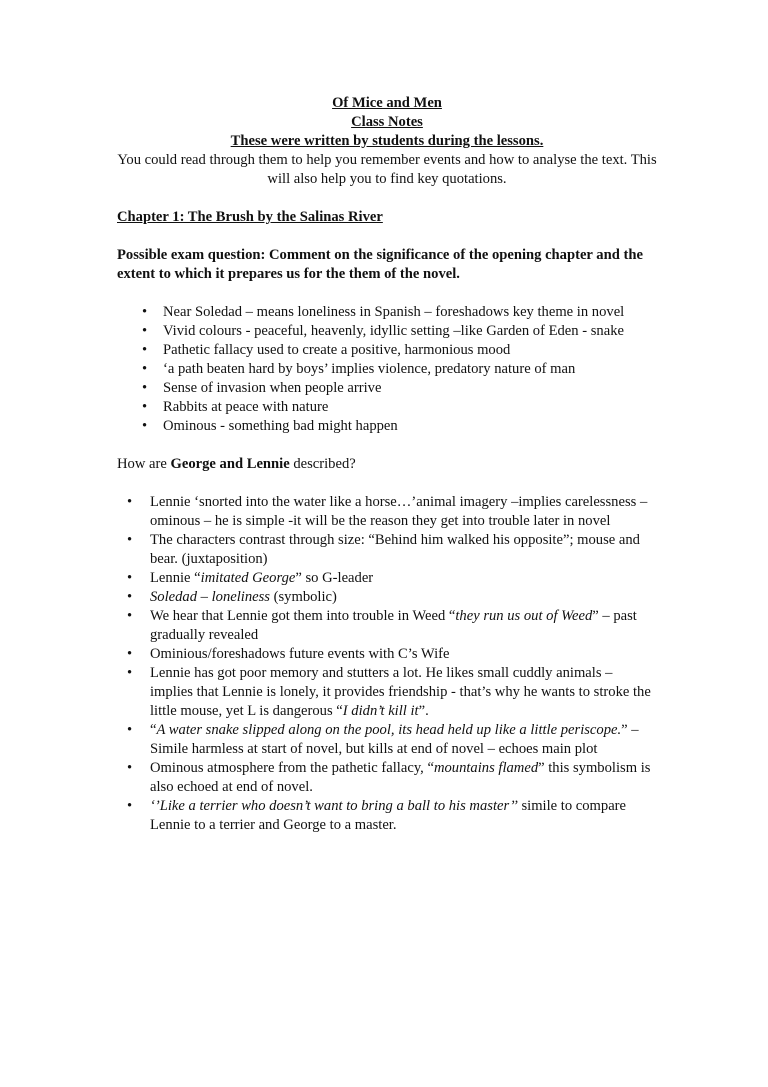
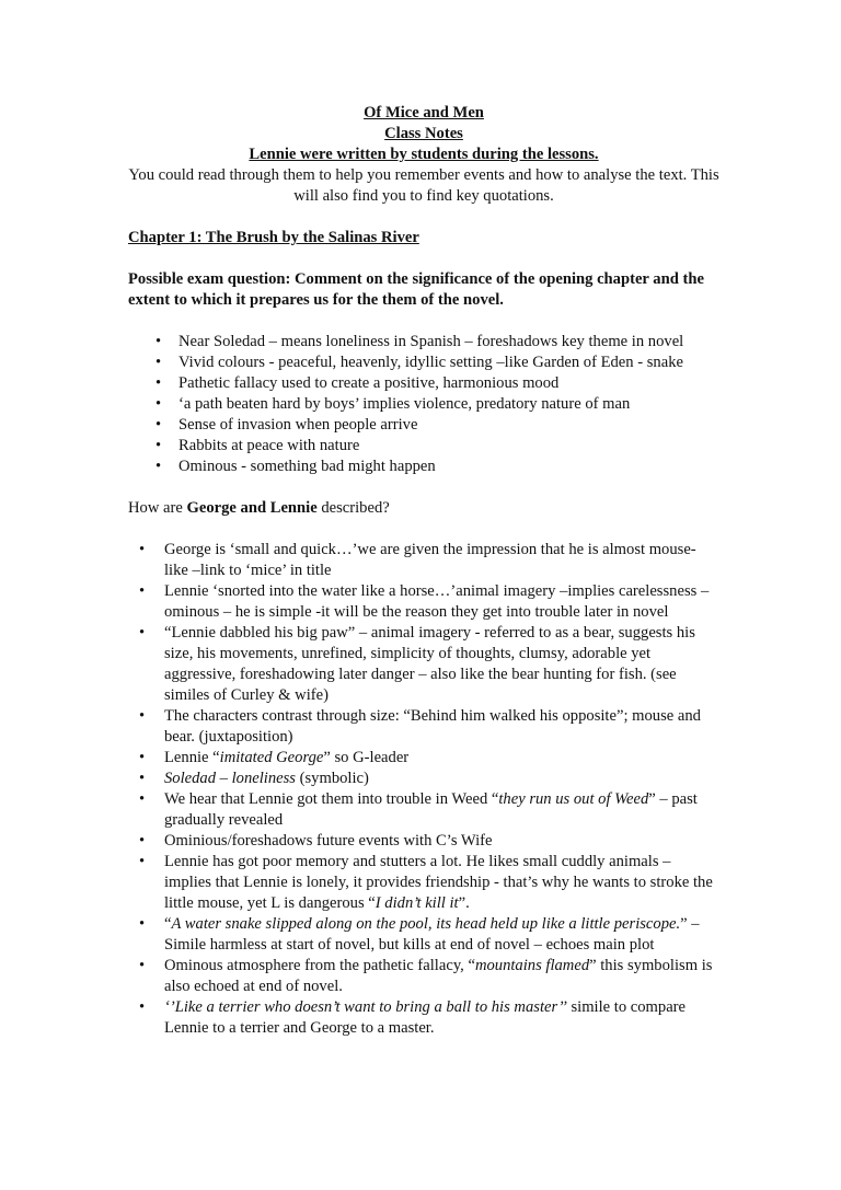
  Of Mice and Men
  Class Notes
- These were written by students during the lessons.
+ Lennie were written by students during the lessons.
- You could read through them to help you remember events and how to analyse the text. This will also help you to find key quotations.
+ You could read through them to help you remember events and how to analyse the text. This will also find you to find key quotations.
  Chapter 1: The Brush by the Salinas River
  Possible exam question: Comment on the significance of the opening chapter and the extent to which it prepares us for the them of the novel.
  Near Soledad – means loneliness in Spanish – foreshadows key theme in novel
  Vivid colours - peaceful, heavenly, idyllic setting –like Garden of Eden - snake
  Pathetic fallacy used to create a positive, harmonious mood
  ‘a path beaten hard by boys’ implies violence, predatory nature of man
  Sense of invasion when people arrive
  Rabbits at peace with nature
  Ominous - something bad might happen
  How are George and Lennie described?
+ George is ‘small and quick…’we are given the impression that he is almost mouse-like –link to ‘mice’ in title
  Lennie ‘snorted into the water like a horse…’animal imagery –implies carelessness –ominous – he is simple -it will be the reason they get into trouble later in novel
+ “Lennie dabbled his big paw” – animal imagery - referred to as a bear, suggests his size, his movements, unrefined, simplicity of thoughts, clumsy, adorable yet aggressive, foreshadowing later danger – also like the bear hunting for fish. (see similes of Curley & wife)
  The characters contrast through size: “Behind him walked his opposite”; mouse and bear. (juxtaposition)
  Lennie “imitated George” so G-leader
  Soledad – loneliness (symbolic)
  We hear that Lennie got them into trouble in Weed “they run us out of Weed” – past gradually revealed
  Ominious/foreshadows future events with C’s Wife
  Lennie has got poor memory and stutters a lot. He likes small cuddly animals – implies that Lennie is lonely, it provides friendship - that’s why he wants to stroke the little mouse, yet L is dangerous “I didn’t kill it”.
  “A water snake slipped along on the pool, its head held up like a little periscope.” – Simile harmless at start of novel, but kills at end of novel – echoes main plot
  Ominous atmosphere from the pathetic fallacy, “mountains flamed” this symbolism is also echoed at end of novel.
  ‘’Like a terrier who doesn’t want to bring a ball to his master’’ simile to compare Lennie to a terrier and George to a master.
